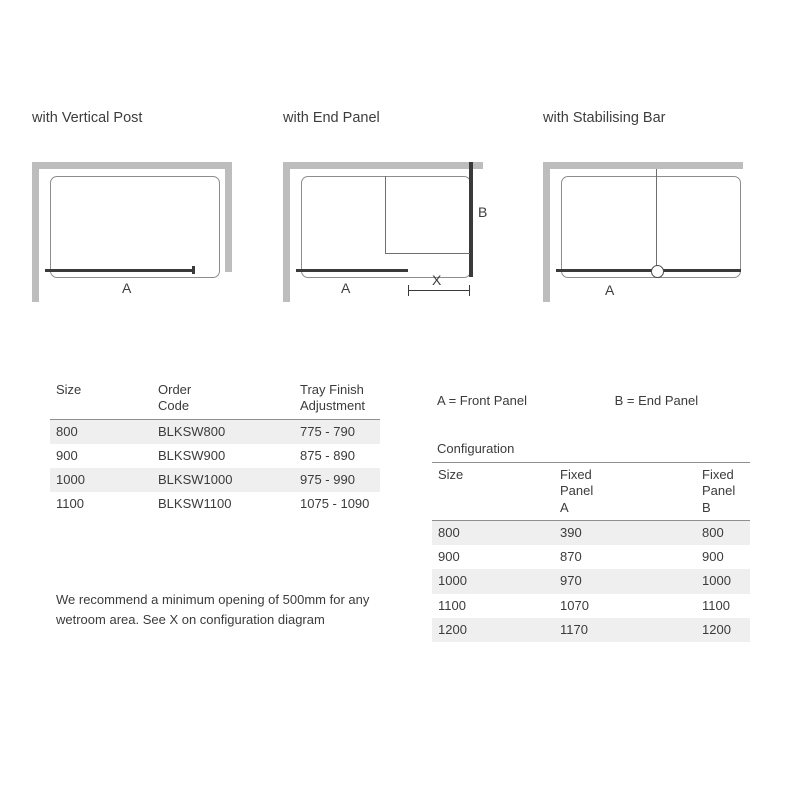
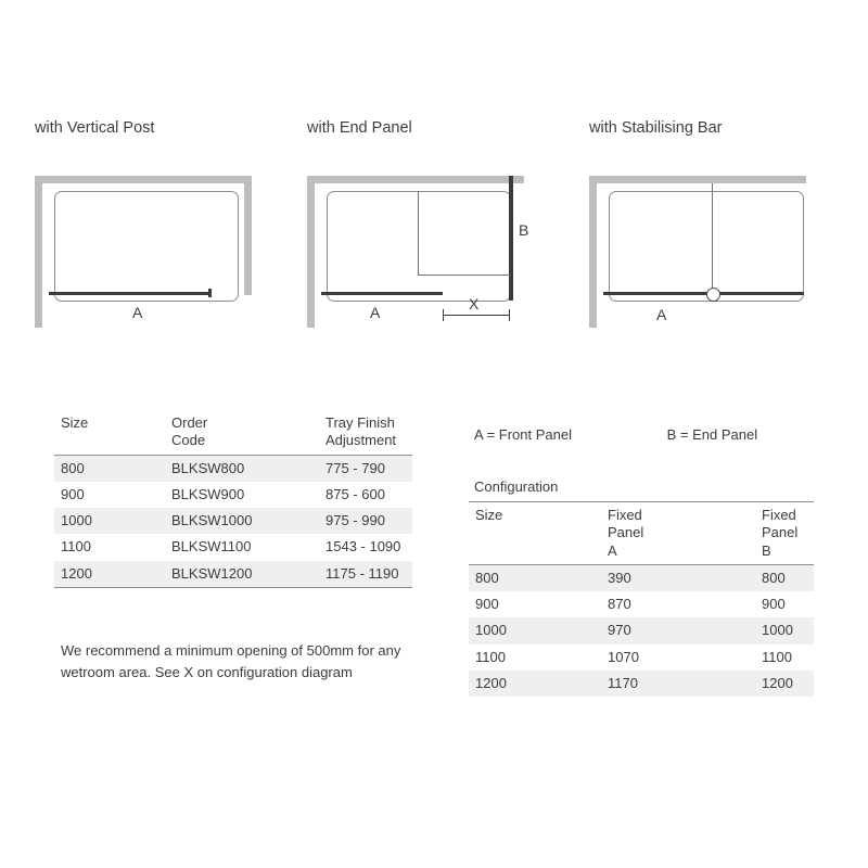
  with Vertical Post
  A
  with End Panel
  A
  B
  X
  with Stabilising Bar
  A
  Size	Order Code	Tray Finish Adjustment
  800	BLKSW800	775 - 790
- 900	BLKSW900	875 - 890
+ 900	BLKSW900	875 - 600
  1000	BLKSW1000	975 - 990
- 1100	BLKSW1100	1075 - 1090
+ 1100	BLKSW1100	1543 - 1090
+ 1200	BLKSW1200	1175 - 1190
  We recommend a minimum opening of 500mm for any wetroom area. See X on configuration diagram
  A = Front Panel B = End Panel
  Configuration
  Size	Fixed Panel A	Fixed Panel B
  800	390	800
  900	870	900
  1000	970	1000
  1100	1070	1100
  1200	1170	1200
